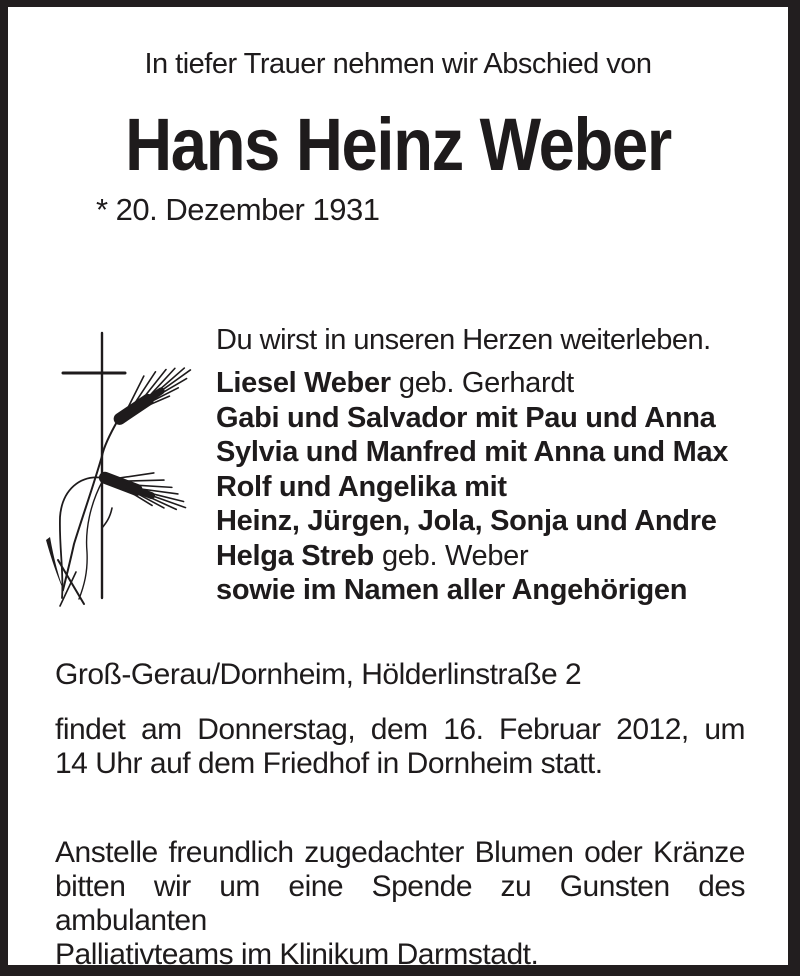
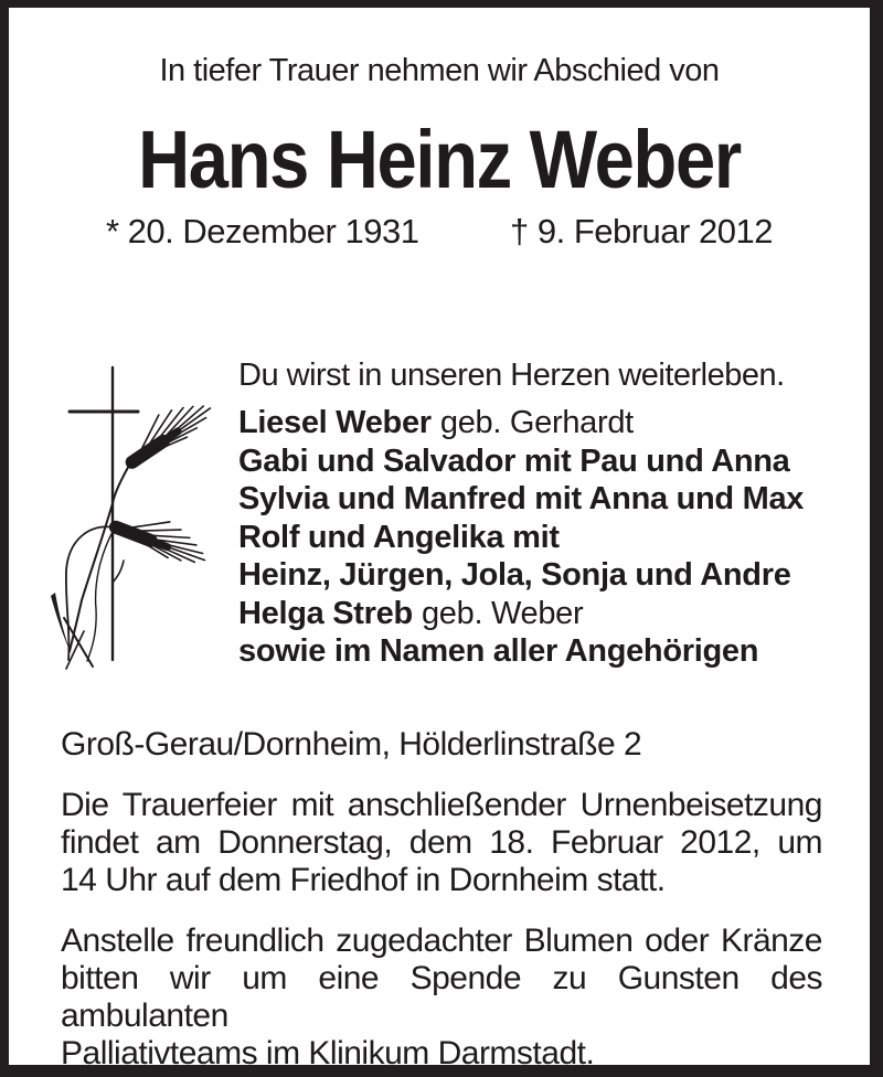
  In tiefer Trauer nehmen wir Abschied von
  Hans Heinz Weber
  * 20. Dezember 1931
+ † 9. Februar 2012
  Du wirst in unseren Herzen weiterleben.
  Liesel Weber geb. Gerhardt
  Gabi und Salvador mit Pau und Anna
  Sylvia und Manfred mit Anna und Max
  Rolf und Angelika mit
  Heinz, Jürgen, Jola, Sonja und Andre
  Helga Streb geb. Weber
  sowie im Namen aller Angehörigen
  Groß-Gerau/Dornheim, Hölderlinstraße 2
+ Die Trauerfeier mit anschließender Urnenbeisetzung
- findet am Donnerstag, dem 16. Februar 2012, um
+ findet am Donnerstag, dem 18. Februar 2012, um
  14 Uhr auf dem Friedhof in Dornheim statt.
  Anstelle freundlich zugedachter Blumen oder Kränze
  bitten wir um eine Spende zu Gunsten des ambulanten
  Palliativteams im Klinikum Darmstadt.
